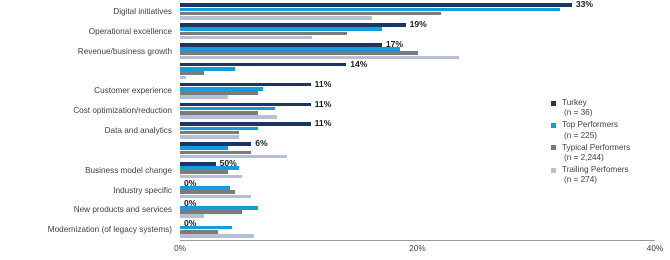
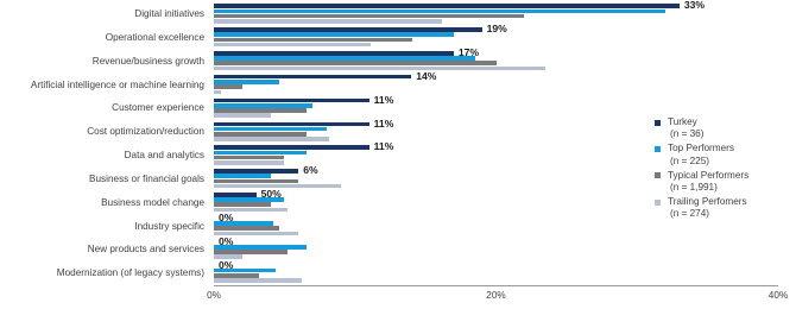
  Digital initiatives
  Operational excellence
  Revenue/business growth
+ Artificial intelligence or machine learning
  Customer experience
  Cost optimization/reduction
  Data and analytics
+ Business or financial goals
  Business model change
  Industry specific
  New products and services
  Modernization (of legacy systems)
  33%
  19%
  17%
  14%
  11%
  11%
  11%
  6%
  50%
  0%
  0%
  0%
  0%
  20%
  40%
  Turkey
  (n = 36)
  Top Performers
  (n = 225)
  Typical Performers
- (n = 2,244)
+ (n = 1,991)
  Trailing Perfomers
  (n = 274)
